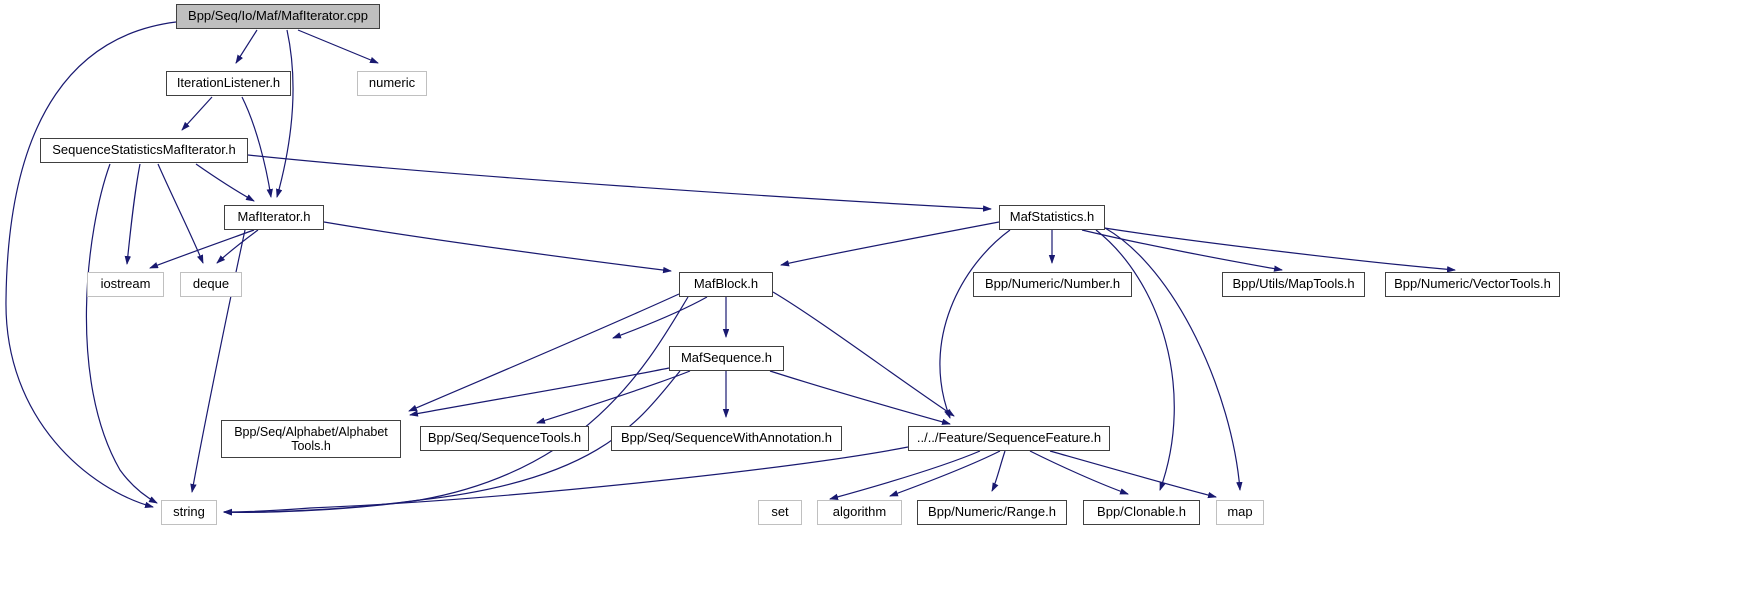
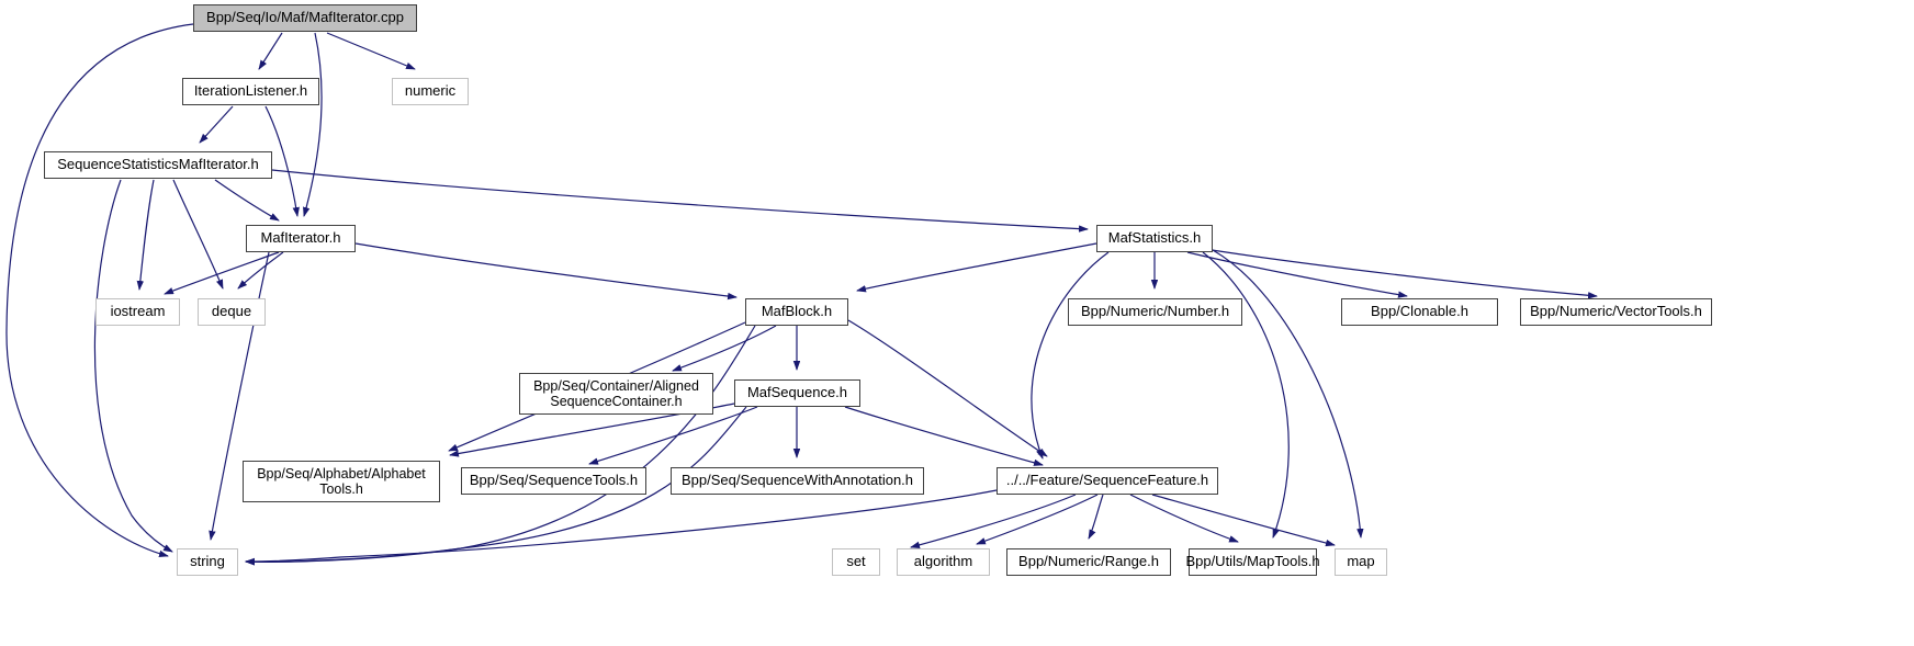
  Bpp/Seq/Io/Maf/MafIterator.cpp
  IterationListener.h
  numeric
  SequenceStatisticsMafIterator.h
  MafIterator.h
  MafStatistics.h
  iostream
  deque
  MafBlock.h
  Bpp/Numeric/Number.h
- Bpp/Utils/MapTools.h
+ Bpp/Clonable.h
  Bpp/Numeric/VectorTools.h
+ Bpp/Seq/Container/Aligned
+ SequenceContainer.h
  MafSequence.h
  Bpp/Seq/Alphabet/Alphabet
  Tools.h
  Bpp/Seq/SequenceTools.h
  Bpp/Seq/SequenceWithAnnotation.h
  ../../Feature/SequenceFeature.h
  string
  set
  algorithm
  Bpp/Numeric/Range.h
- Bpp/Clonable.h
+ Bpp/Utils/MapTools.h
  map
